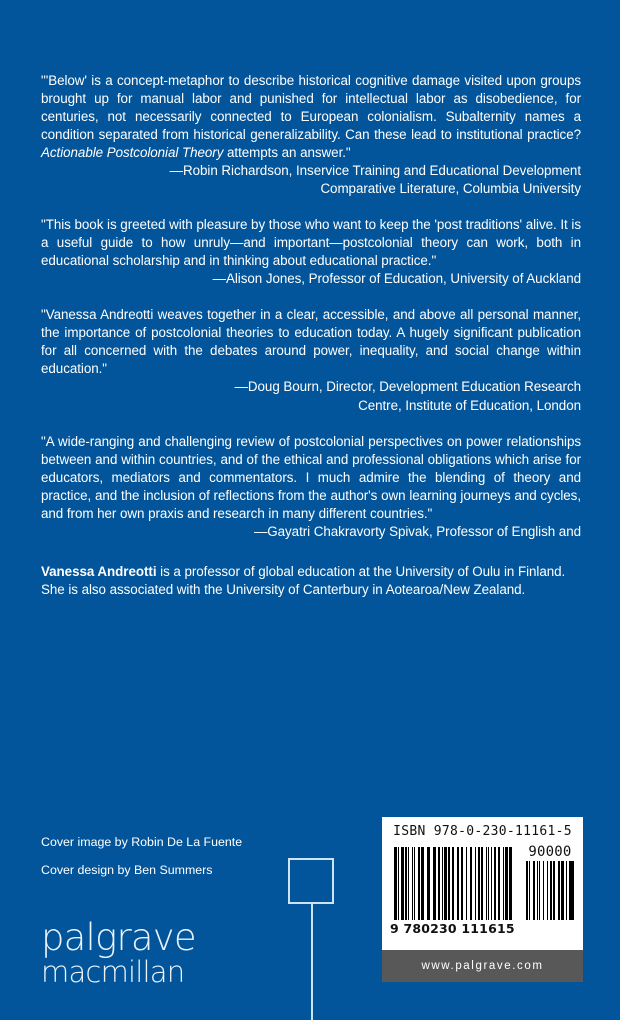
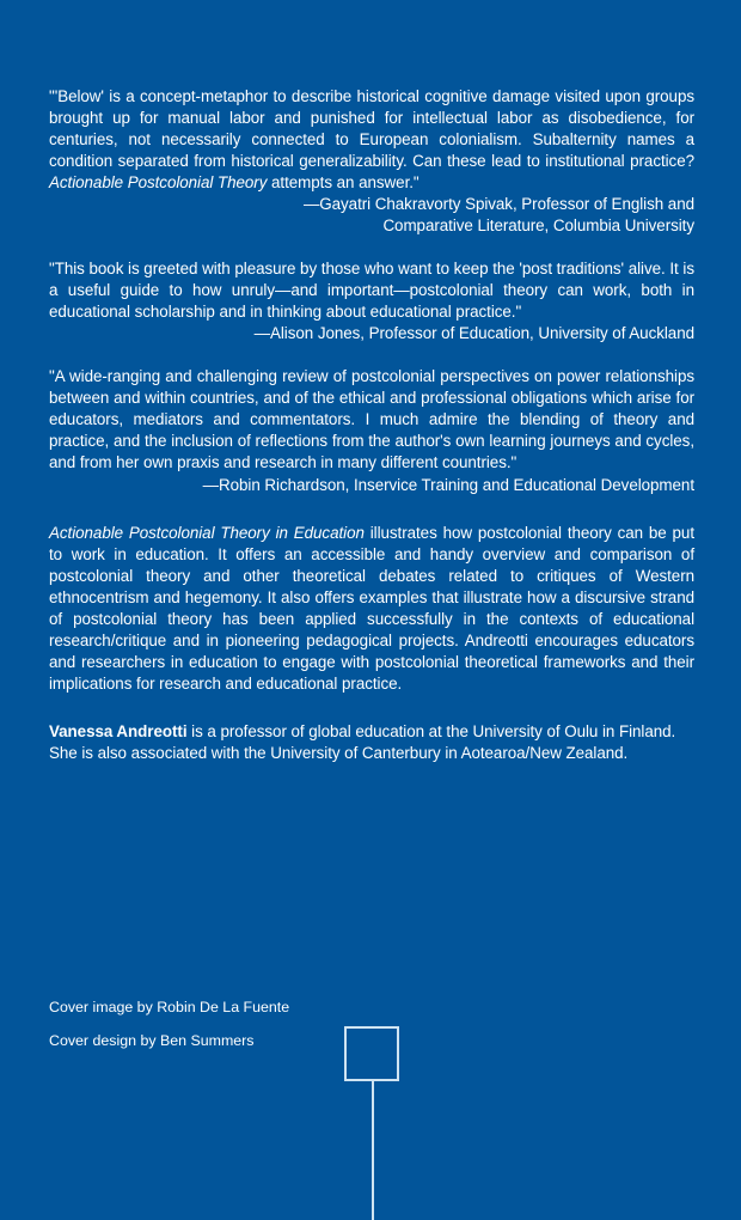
  "'Below' is a concept-metaphor to describe historical cognitive damage visited upon groups brought up for manual labor and punished for intellectual labor as disobedience, for centuries, not necessarily connected to European colonialism. Subalternity names a condition separated from historical generalizability. Can these lead to institutional practice? Actionable Postcolonial Theory attempts an answer."
- —Robin Richardson, Inservice Training and Educational Development
+ —Gayatri Chakravorty Spivak, Professor of English and
  Comparative Literature, Columbia University
  "This book is greeted with pleasure by those who want to keep the 'post traditions' alive. It is a useful guide to how unruly—and important—postcolonial theory can work, both in educational scholarship and in thinking about educational practice."
  —Alison Jones, Professor of Education, University of Auckland
- "Vanessa Andreotti weaves together in a clear, accessible, and above all personal manner, the importance of postcolonial theories to education today. A hugely significant publication for all concerned with the debates around power, inequality, and social change within education."
- —Doug Bourn, Director, Development Education Research
- Centre, Institute of Education, London
  "A wide-ranging and challenging review of postcolonial perspectives on power relationships between and within countries, and of the ethical and professional obligations which arise for educators, mediators and commentators. I much admire the blending of theory and practice, and the inclusion of reflections from the author's own learning journeys and cycles, and from her own praxis and research in many different countries."
- —Gayatri Chakravorty Spivak, Professor of English and
+ —Robin Richardson, Inservice Training and Educational Development
+ Actionable Postcolonial Theory in Education illustrates how postcolonial theory can be put to work in education. It offers an accessible and handy overview and comparison of postcolonial theory and other theoretical debates related to critiques of Western ethnocentrism and hegemony. It also offers examples that illustrate how a discursive strand of postcolonial theory has been applied successfully in the contexts of educational research/critique and in pioneering pedagogical projects. Andreotti encourages educators and researchers in education to engage with postcolonial theoretical frameworks and their implications for research and educational practice.
  Vanessa Andreotti is a professor of global education at the University of Oulu in Finland. She is also associated with the University of Canterbury in Aotearoa/New Zealand.
  Cover image by Robin De La Fuente
  Cover design by Ben Summers
- palgrave
- macmillan
- ISBN 978-0-230-11161-5
- 90000
- 9 780230 111615
- www.palgrave.com
